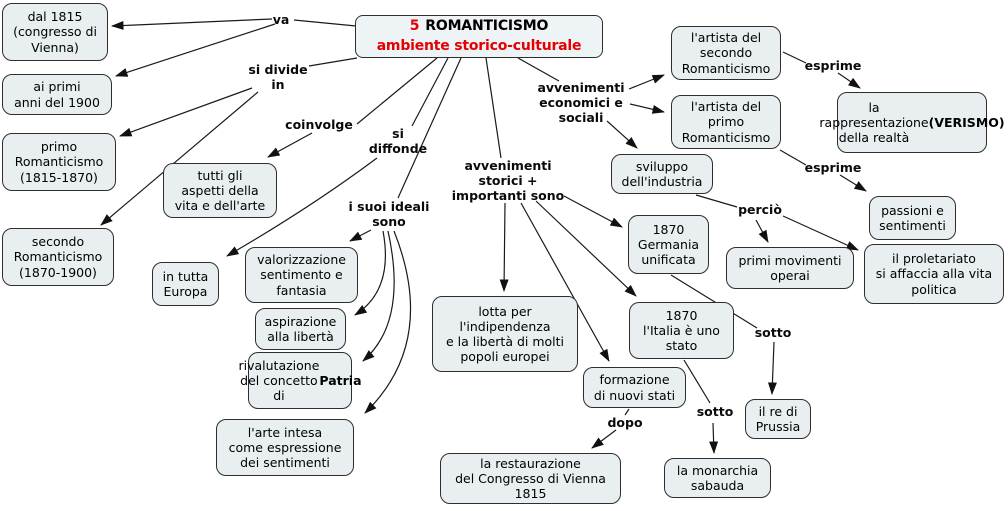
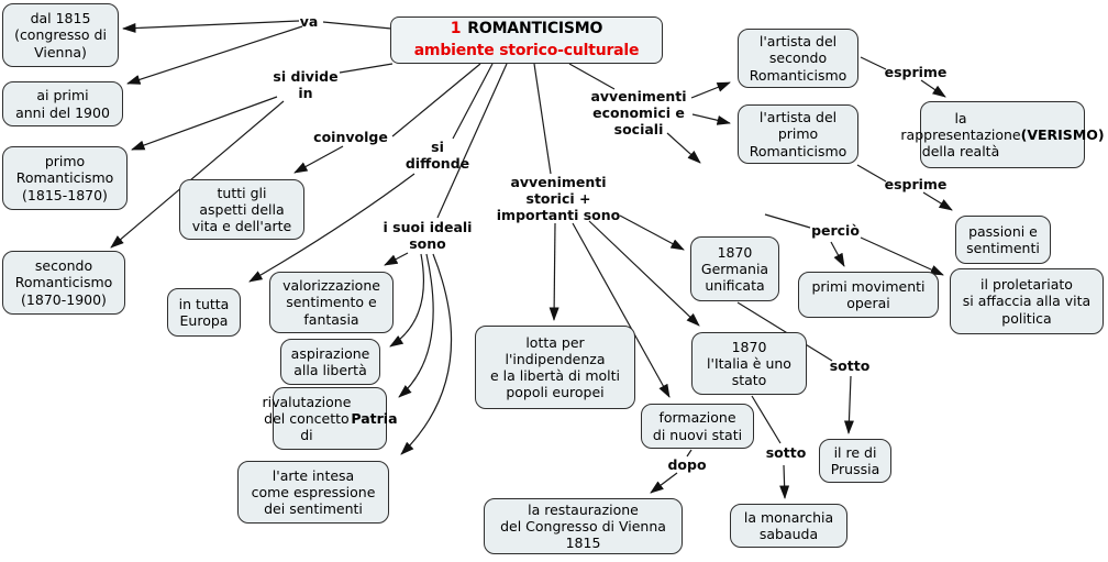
- 5 ROMANTICISMO
+ 1 ROMANTICISMO
  ambiente storico-culturale
  dal 1815
  (congresso di
  Vienna)
  ai primi
  anni del 1900
  primo
  Romanticismo
  (1815-1870)
  secondo
  Romanticismo
  (1870-1900)
  tutti gli
  aspetti della
  vita e dell'arte
  in tutta
  Europa
  valorizzazione
  sentimento e
  fantasia
  aspirazione
  alla libertà
  rivalutazione
  del concetto
  di
  Patria
  l'arte intesa
  come espressione
  dei sentimenti
  lotta per
  l'indipendenza
  e la libertà di molti
  popoli europei
  formazione
  di nuovi stati
  la restaurazione
  del Congresso di Vienna
  1815
- sviluppo
- dell'industria
  1870
  Germania
  unificata
  1870
  l'Italia è uno
  stato
  l'artista del
  secondo
  Romanticismo
  l'artista del
  primo
  Romanticismo
  la rappresentazione
  della realtà
  (VERISMO)
  passioni e
  sentimenti
  primi movimenti
  operai
  il proletariato
  si affaccia alla vita
  politica
  il re di
  Prussia
  la monarchia
  sabauda
  va
  si divide
  in
  coinvolge
  si
  diffonde
  avvenimenti
  economici e
  sociali
  avvenimenti
  storici +
  importanti sono
  i suoi ideali
  sono
  esprime
  esprime
  perciò
  sotto
  sotto
  dopo
